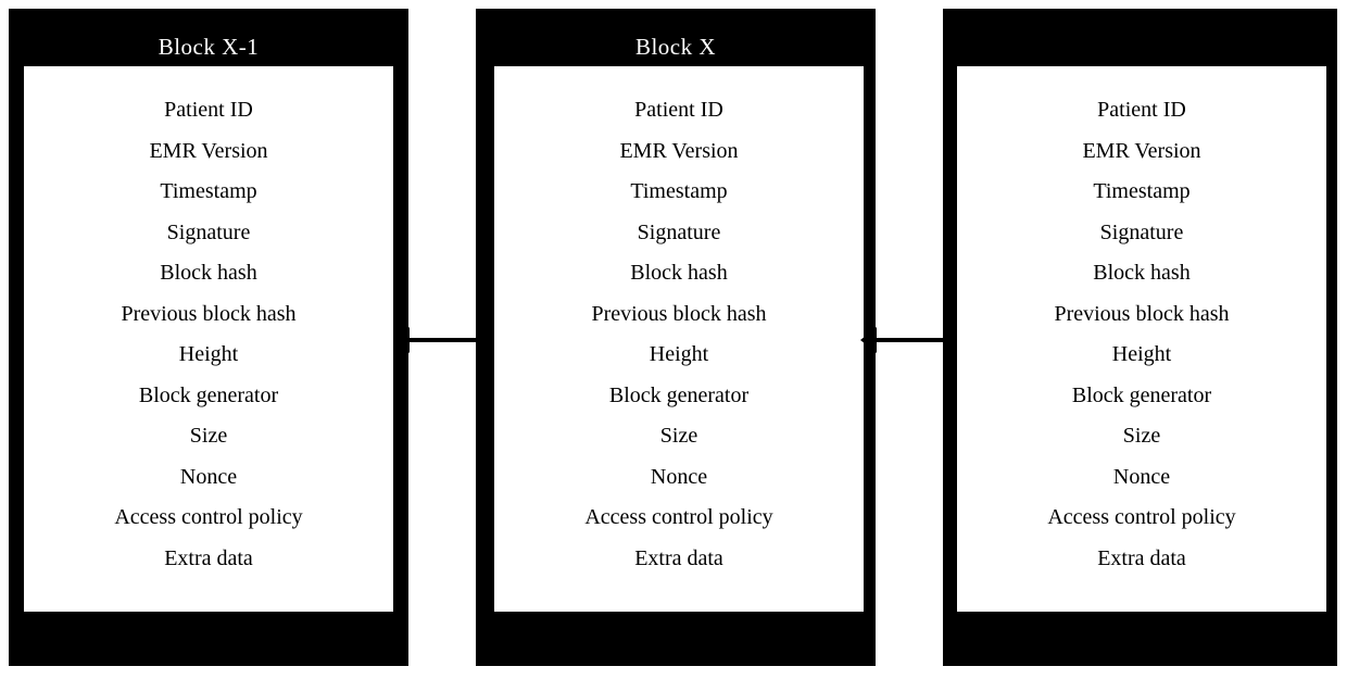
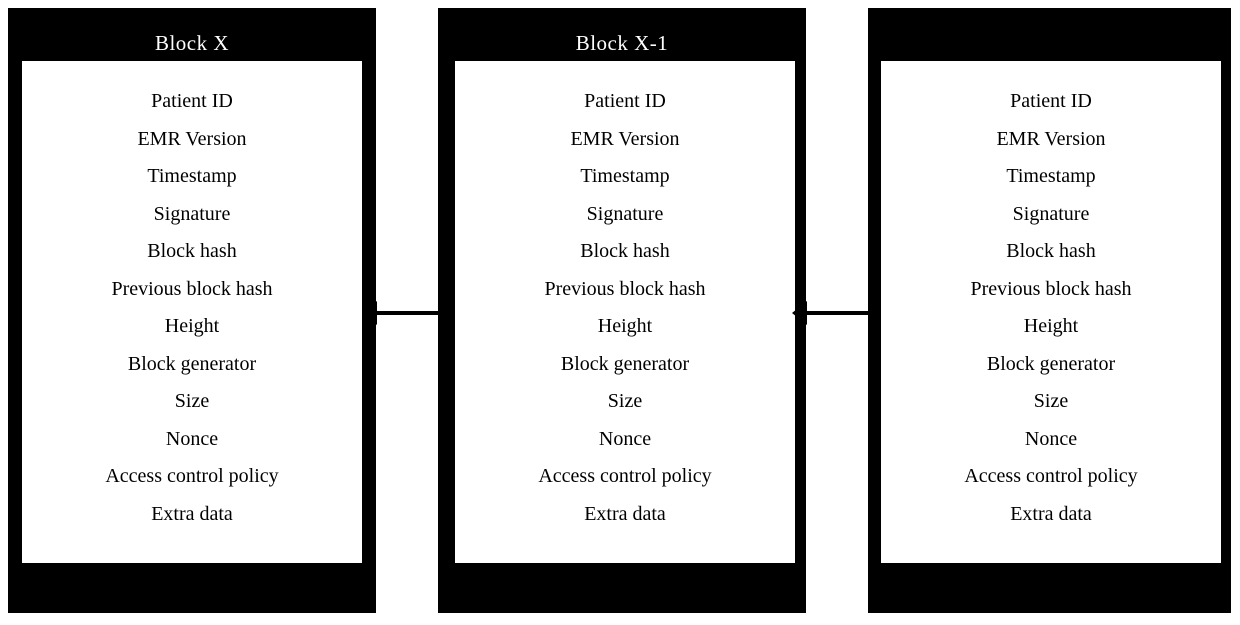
- Block X-1
+ Block X
  Patient ID
  EMR Version
  Timestamp
  Signature
  Block hash
  Previous block hash
  Height
  Block generator
  Size
  Nonce
  Access control policy
  Extra data
- Block X
+ Block X-1
  Patient ID
  EMR Version
  Timestamp
  Signature
  Block hash
  Previous block hash
  Height
  Block generator
  Size
  Nonce
  Access control policy
  Extra data
  Patient ID
  EMR Version
  Timestamp
  Signature
  Block hash
  Previous block hash
  Height
  Block generator
  Size
  Nonce
  Access control policy
  Extra data
